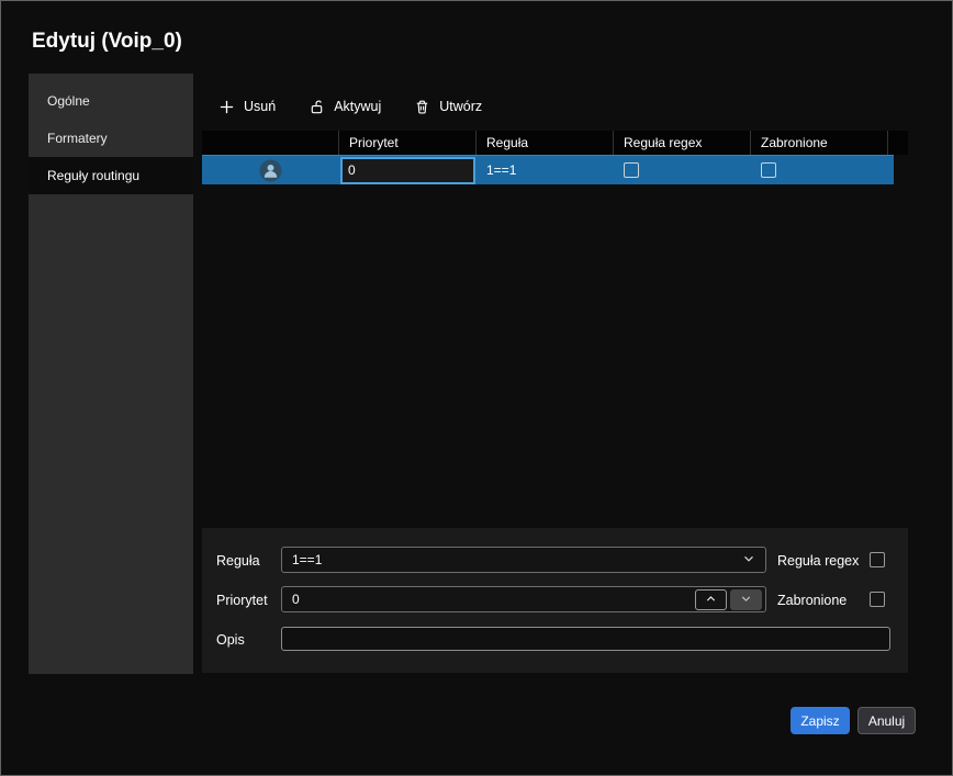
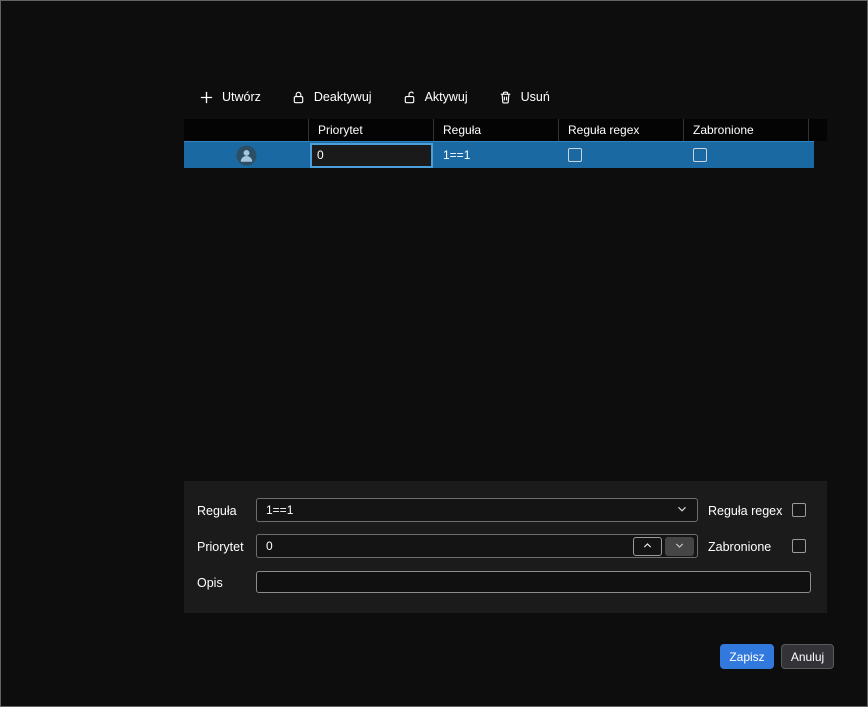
- Edytuj (Voip_0)
- Ogólne
- Formatery
- Reguły routingu
- Usuń
+ Utwórz
+ Deaktywuj
  Aktywuj
- Utwórz
+ Usuń
  Priorytet
  Reguła
  Reguła regex
  Zabronione
  0
  1==1
  Reguła
  1==1
  Reguła regex
  Priorytet
  0
  Zabronione
  Opis
  Zapisz
  Anuluj
